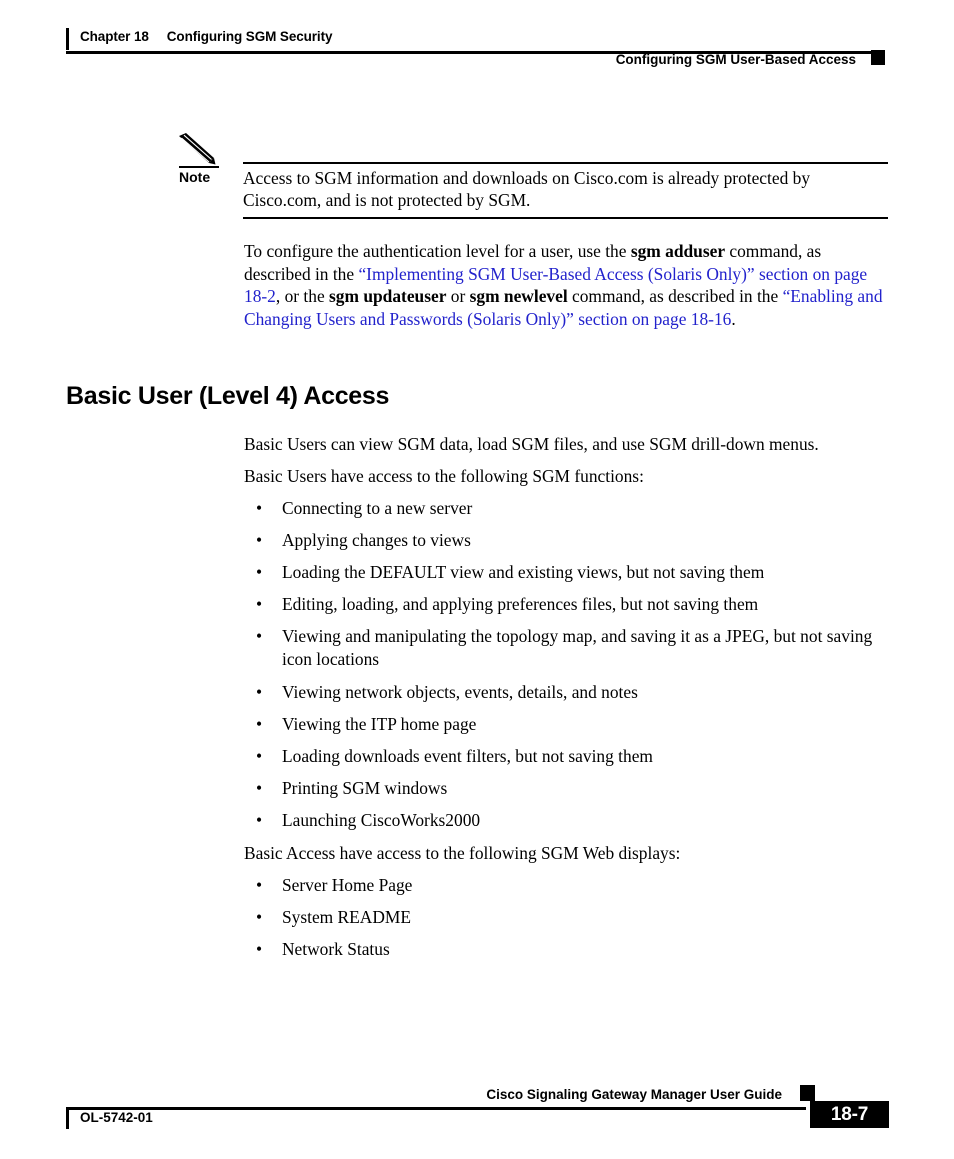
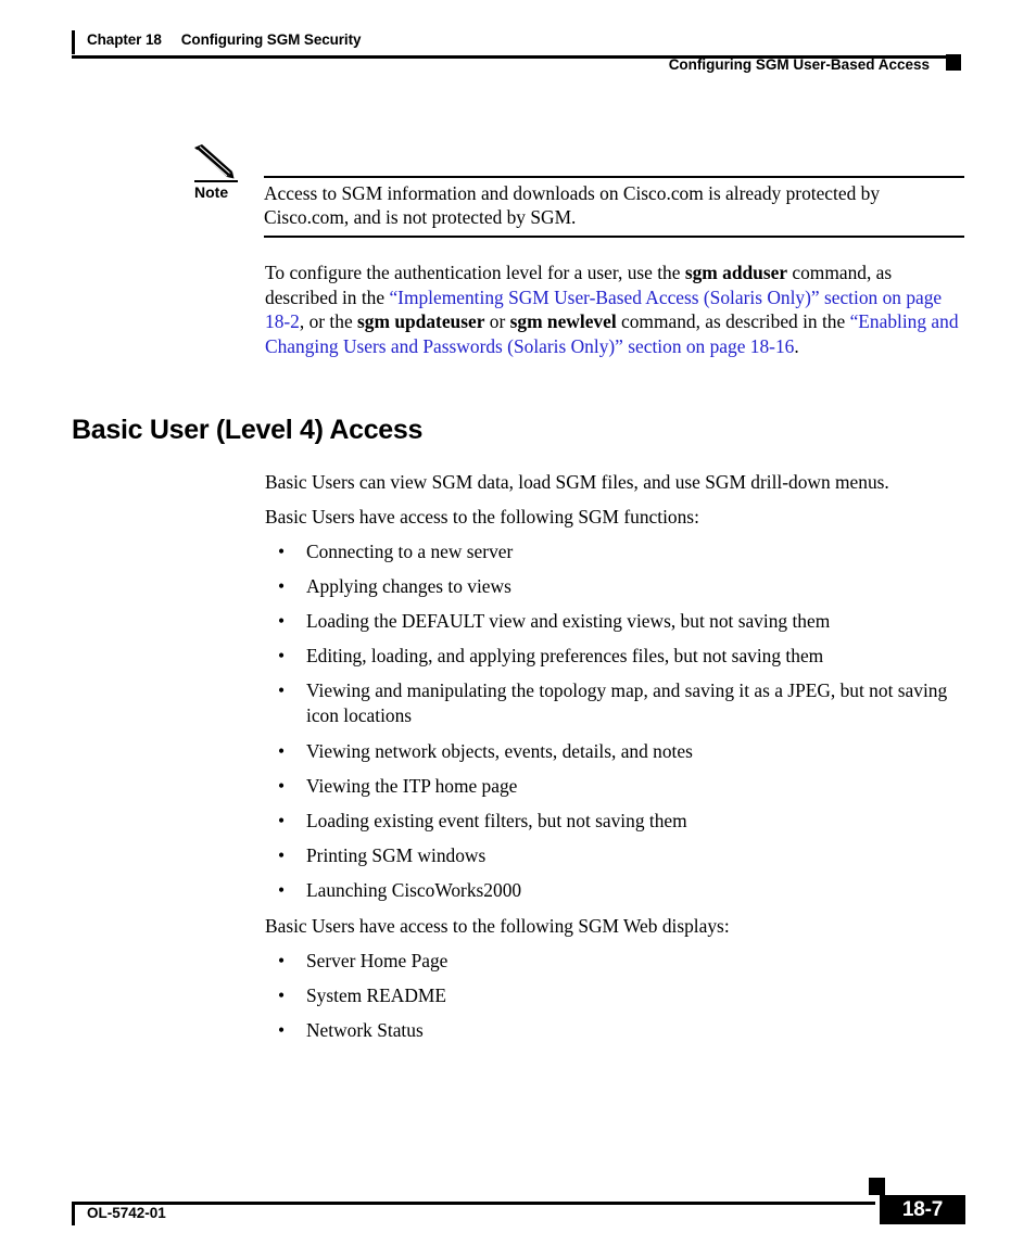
  Chapter 18
  Configuring SGM Security
  Configuring SGM User-Based Access
  Note
  Access to SGM information and downloads on Cisco.com is already protected by Cisco.com, and is not protected by SGM.
  To configure the authentication level for a user, use the sgm adduser command, as described in the “Implementing SGM User-Based Access (Solaris Only)” section on page 18-2, or the sgm updateuser or sgm newlevel command, as described in the “Enabling and Changing Users and Passwords (Solaris Only)” section on page 18-16.
  Basic User (Level 4) Access
  Basic Users can view SGM data, load SGM files, and use SGM drill-down menus.
  Basic Users have access to the following SGM functions:
  •
  Connecting to a new server
  •
  Applying changes to views
  •
  Loading the DEFAULT view and existing views, but not saving them
  •
  Editing, loading, and applying preferences files, but not saving them
  •
  Viewing and manipulating the topology map, and saving it as a JPEG, but not saving icon locations
  •
  Viewing network objects, events, details, and notes
  •
  Viewing the ITP home page
  •
- Loading downloads event filters, but not saving them
+ Loading existing event filters, but not saving them
  •
  Printing SGM windows
  •
  Launching CiscoWorks2000
- Basic Access have access to the following SGM Web displays:
+ Basic Users have access to the following SGM Web displays:
  •
  Server Home Page
  •
  System README
  •
  Network Status
- Cisco Signaling Gateway Manager User Guide
  OL-5742-01
  18-7
